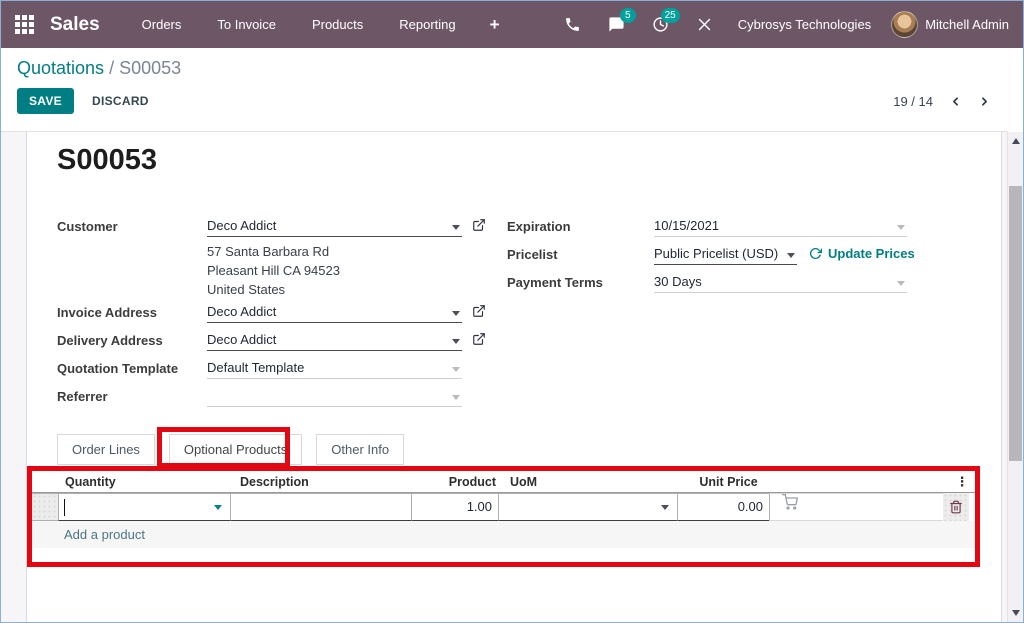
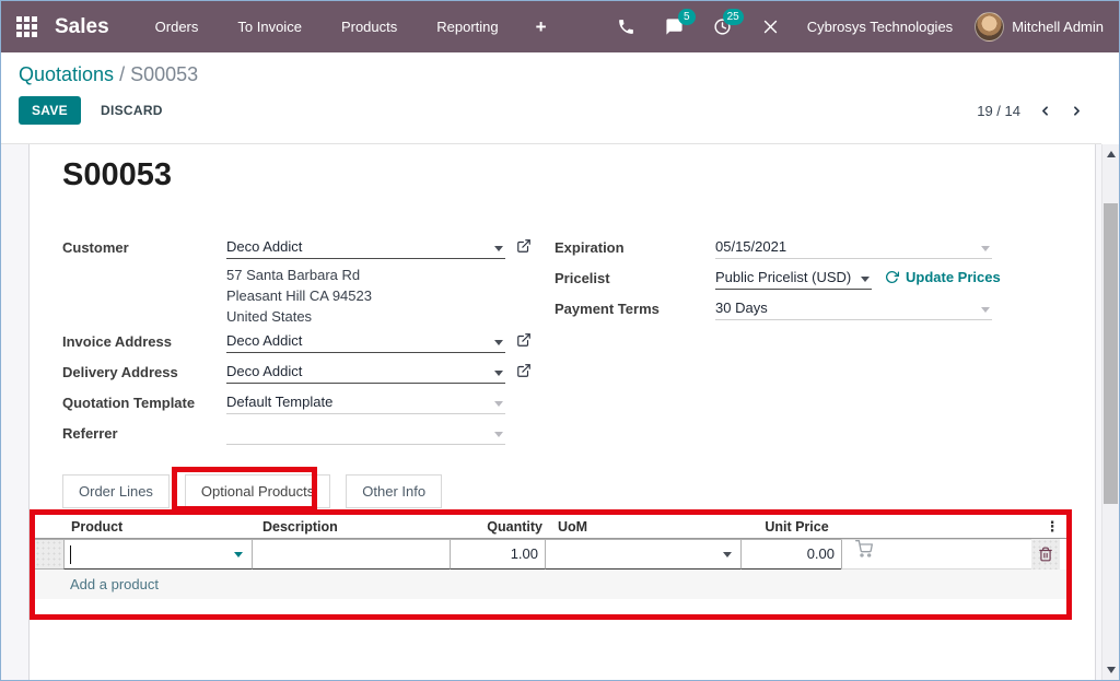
  Sales
  Orders
  To Invoice
  Products
  Reporting
  +
  5
  25
  Cybrosys Technologies
  Mitchell Admin
  Quotations / S00053
  SAVE
  DISCARD
  19 / 14
  S00053
  Customer
  Deco Addict
  57 Santa Barbara Rd
  Pleasant Hill CA 94523
  United States
  Invoice Address
  Deco Addict
  Delivery Address
  Deco Addict
  Quotation Template
  Default Template
  Referrer
  Expiration
- 10/15/2021
+ 05/15/2021
  Pricelist
  Public Pricelist (USD)
  Update Prices
  Payment Terms
  30 Days
  Order Lines
  Optional Products
  Other Info
- Quantity
+ Product
  Description
- Product
+ Quantity
  UoM
  Unit Price
  ⋮
  1.00
  0.00
  Add a product
